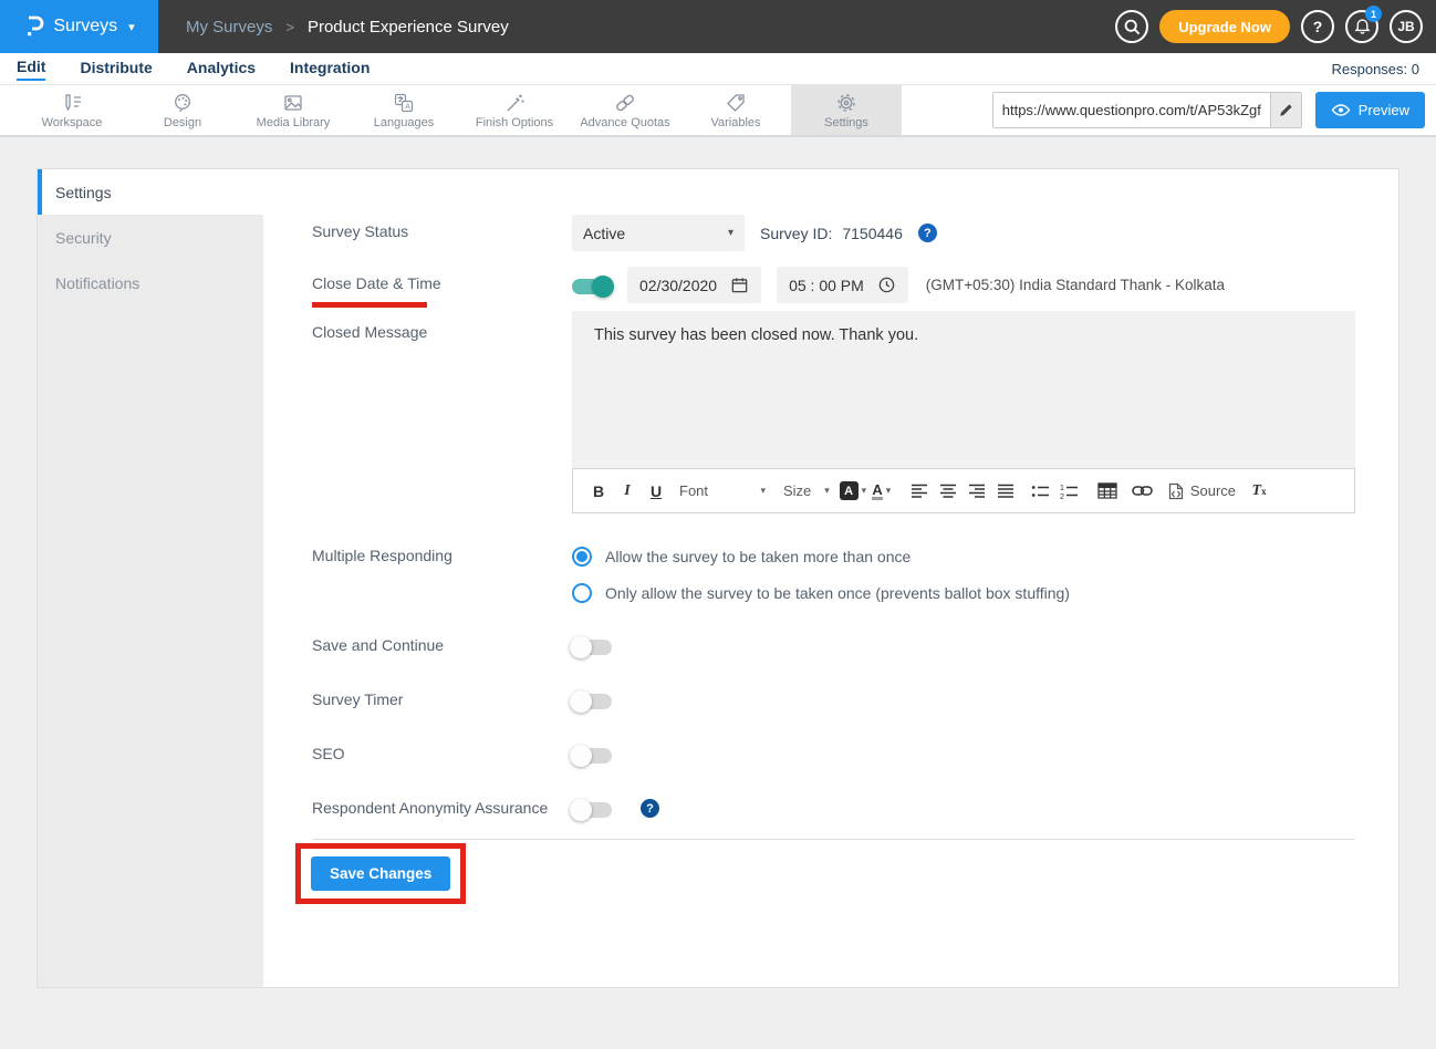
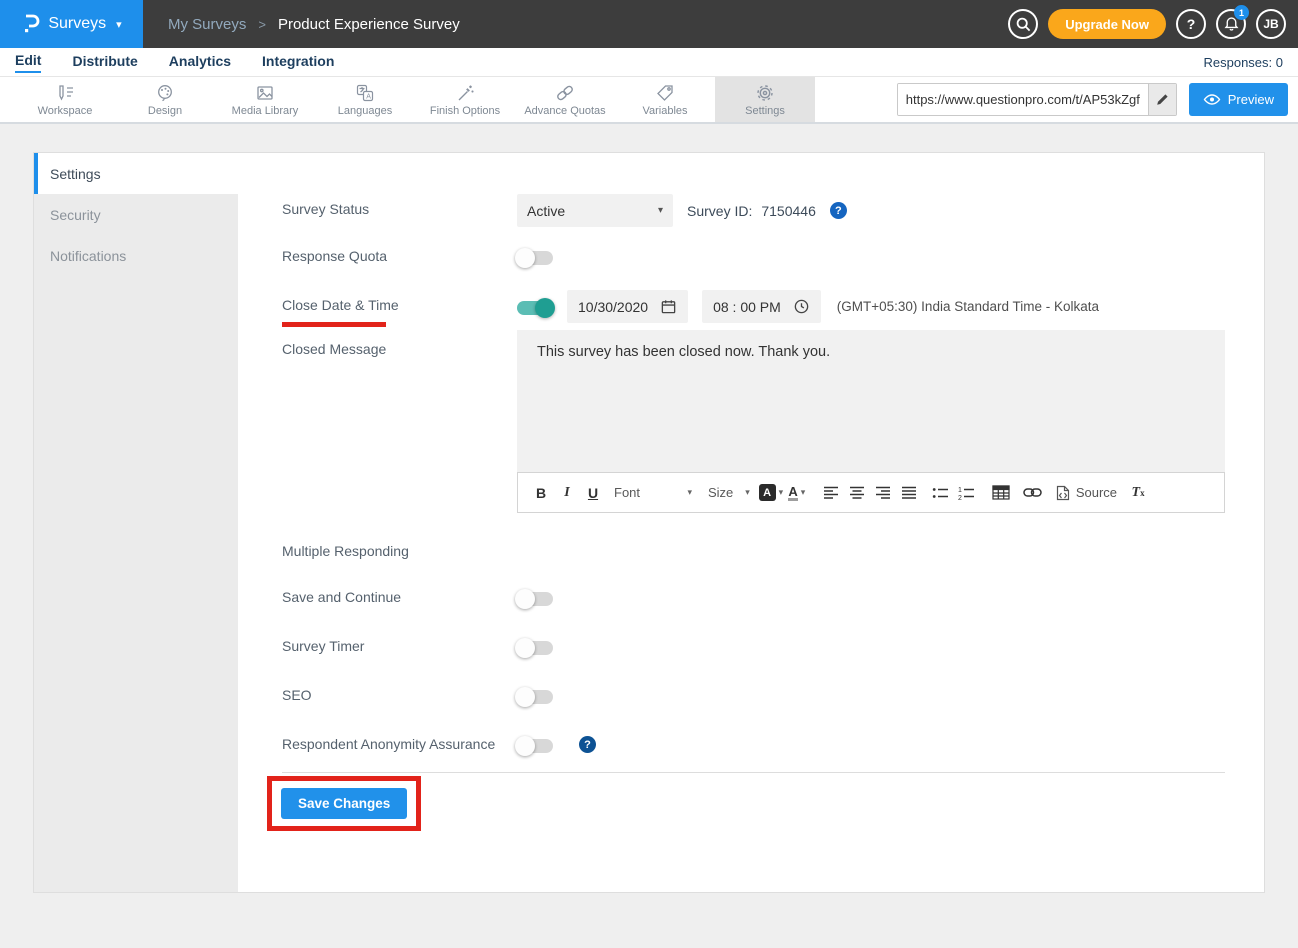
  Surveys
  ▾
  My Surveys
  >
  Product Experience Survey
  Upgrade Now
  ?
  1
  JB
  Edit
  Distribute
  Analytics
  Integration
  Responses: 0
  Workspace
  Design
  Media Library
  Languages
  Finish Options
  Advance Quotas
  Variables
  Settings
  https://www.questionpro.com/t/AP53kZgf
  Preview
  Settings
  Security
  Notifications
  Survey Status
  Active
  ▾
  Survey ID:
  7150446
  ?
+ Response Quota
  Close Date & Time
- 02/30/2020
+ 10/30/2020
- 05 : 00 PM
+ 08 : 00 PM
- (GMT+05:30) India Standard Thank - Kolkata
+ (GMT+05:30) India Standard Time - Kolkata
  Closed Message
  This survey has been closed now. Thank you.
  B
  I
  U
  Font
  ▾
  Size
  ▾
  A
  ▾
  A
  ▾
  Source
  T
  x
  Multiple Responding
- Allow the survey to be taken more than once
- Only allow the survey to be taken once (prevents ballot box stuffing)
  Save and Continue
  Survey Timer
  SEO
  Respondent Anonymity Assurance
  ?
  Save Changes
